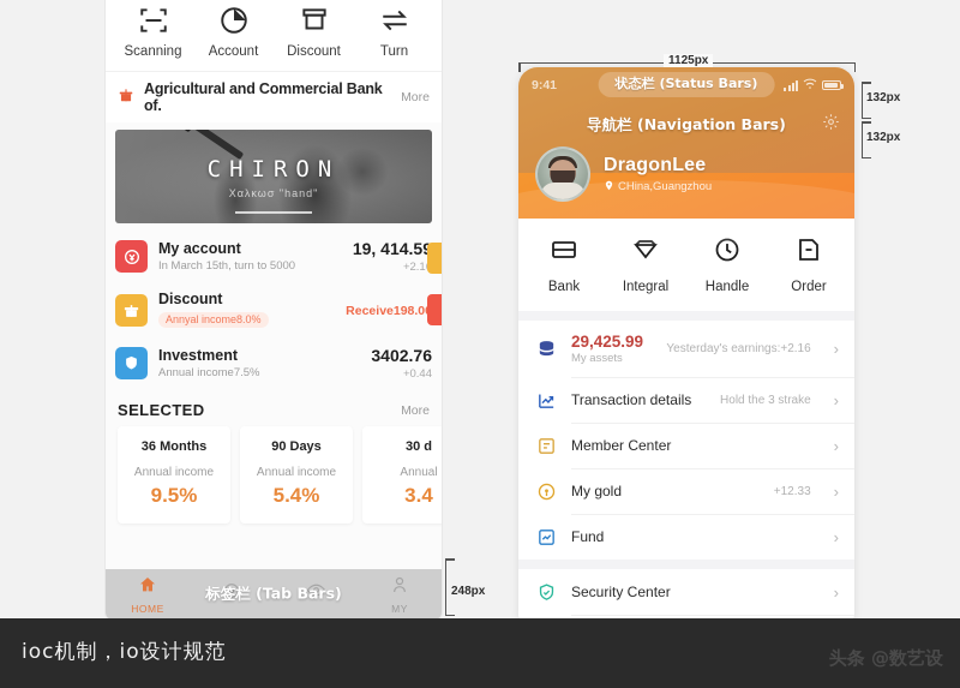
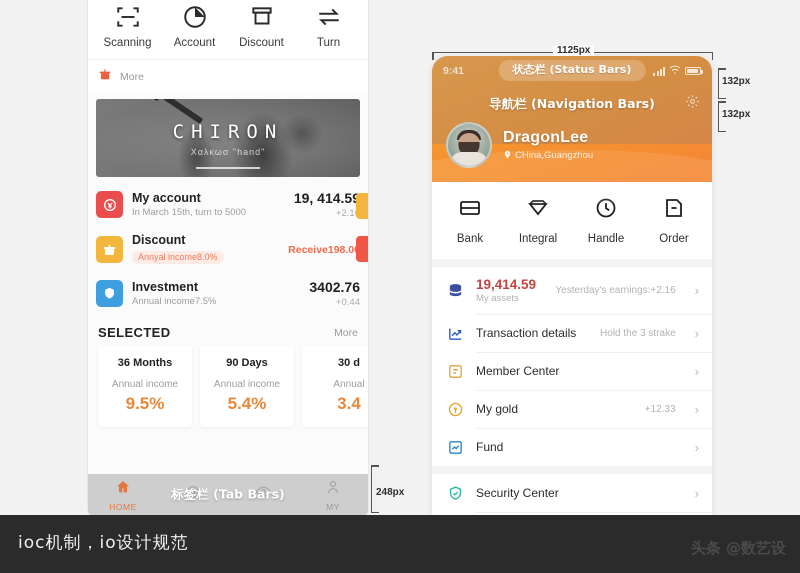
  Scanning
  Account
  Discount
  Turn
- Agricultural and Commercial Bank of.
  More
  CHIRON
  Χαλκωσ "hand"
  My account
  In March 15th, turn to 5000
  19, 414.5
  +2.1
  Discount
  Annyal income8.0%
  Receive198.0
  Investment
  Annual income7.5%
  3402.76
  +0.44
  SELECTED
  More
  36 Months
  Annual income
  9.5%
  90 Days
  Annual income
  5.4%
  30 d
  Annual
  3.4
  HOME
  MY
  标签栏 (Tab Bars)
  9:41
  状态栏 (Status Bars)
  导航栏 (Navigation Bars)
  DragonLee
  CHina,Guangzhou
  Bank
  Integral
  Handle
  Order
- 29,425.99
+ 19,414.59
  My assets
  Yesterday's earnings:+2.16
  ›
  Transaction details
  Hold the 3 strake
  ›
  Member Center
  ›
  My gold
  +12.33
  ›
  Fund
  ›
  Security Center
  ›
  1125px
  132px
  132px
  248px
  ioc机制，io设计规范
  头条 @数艺设
